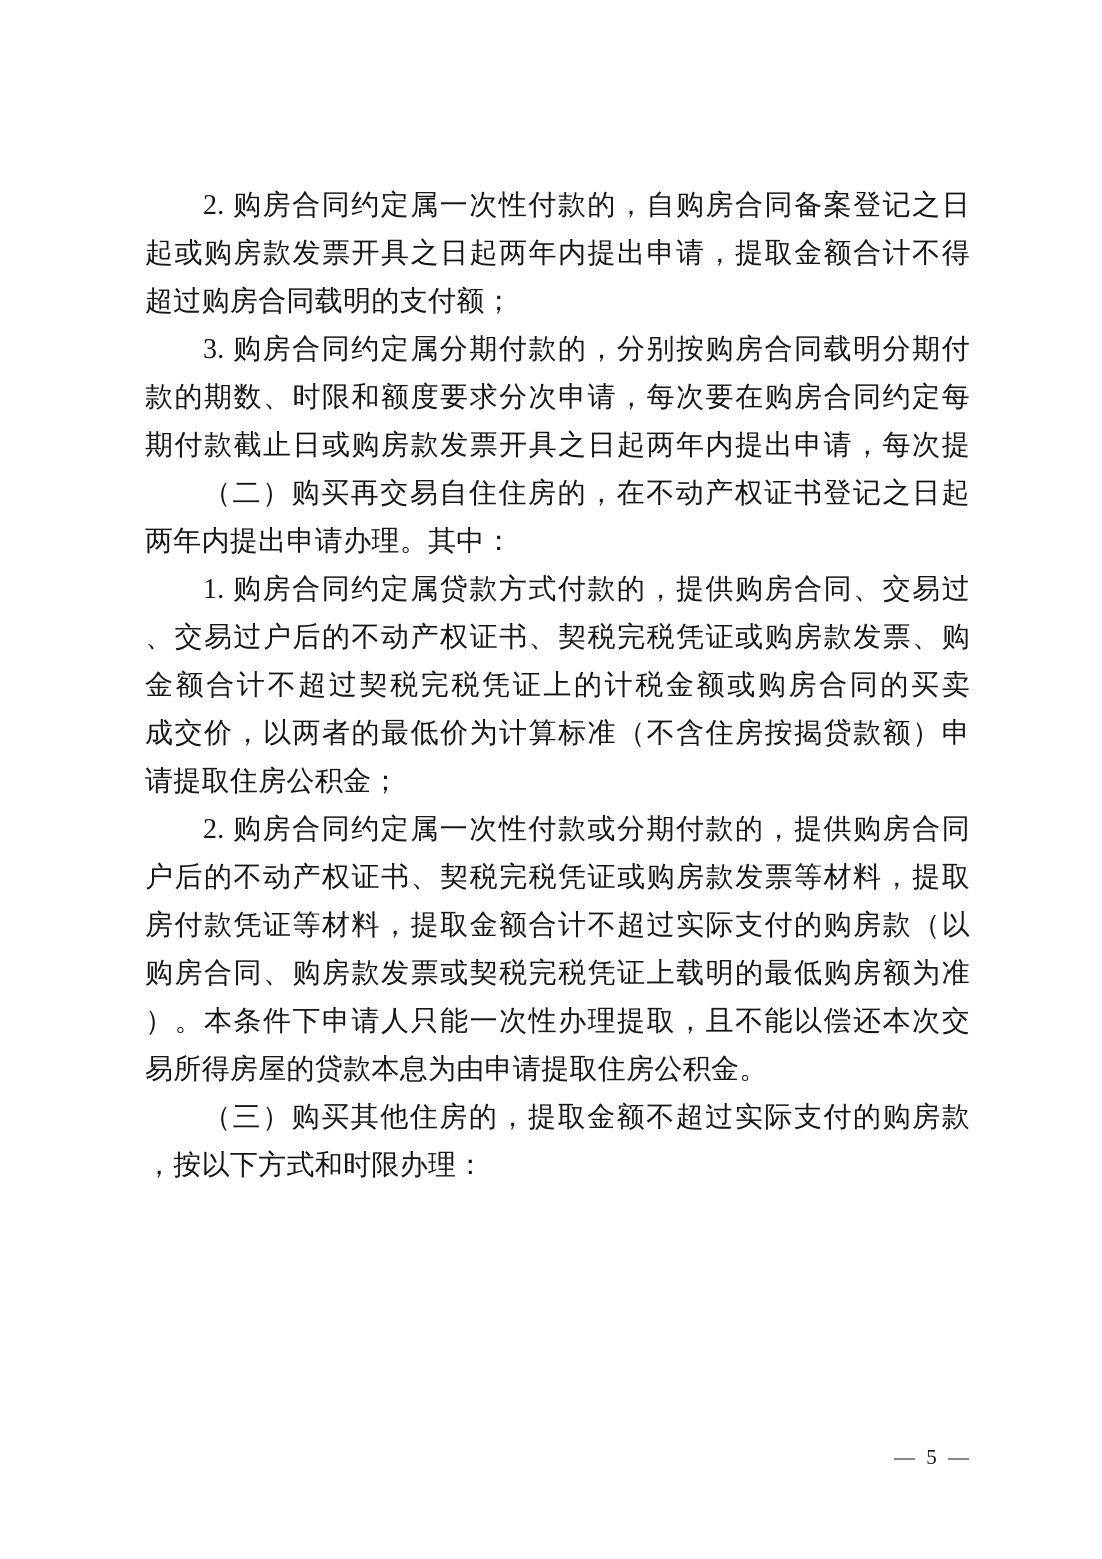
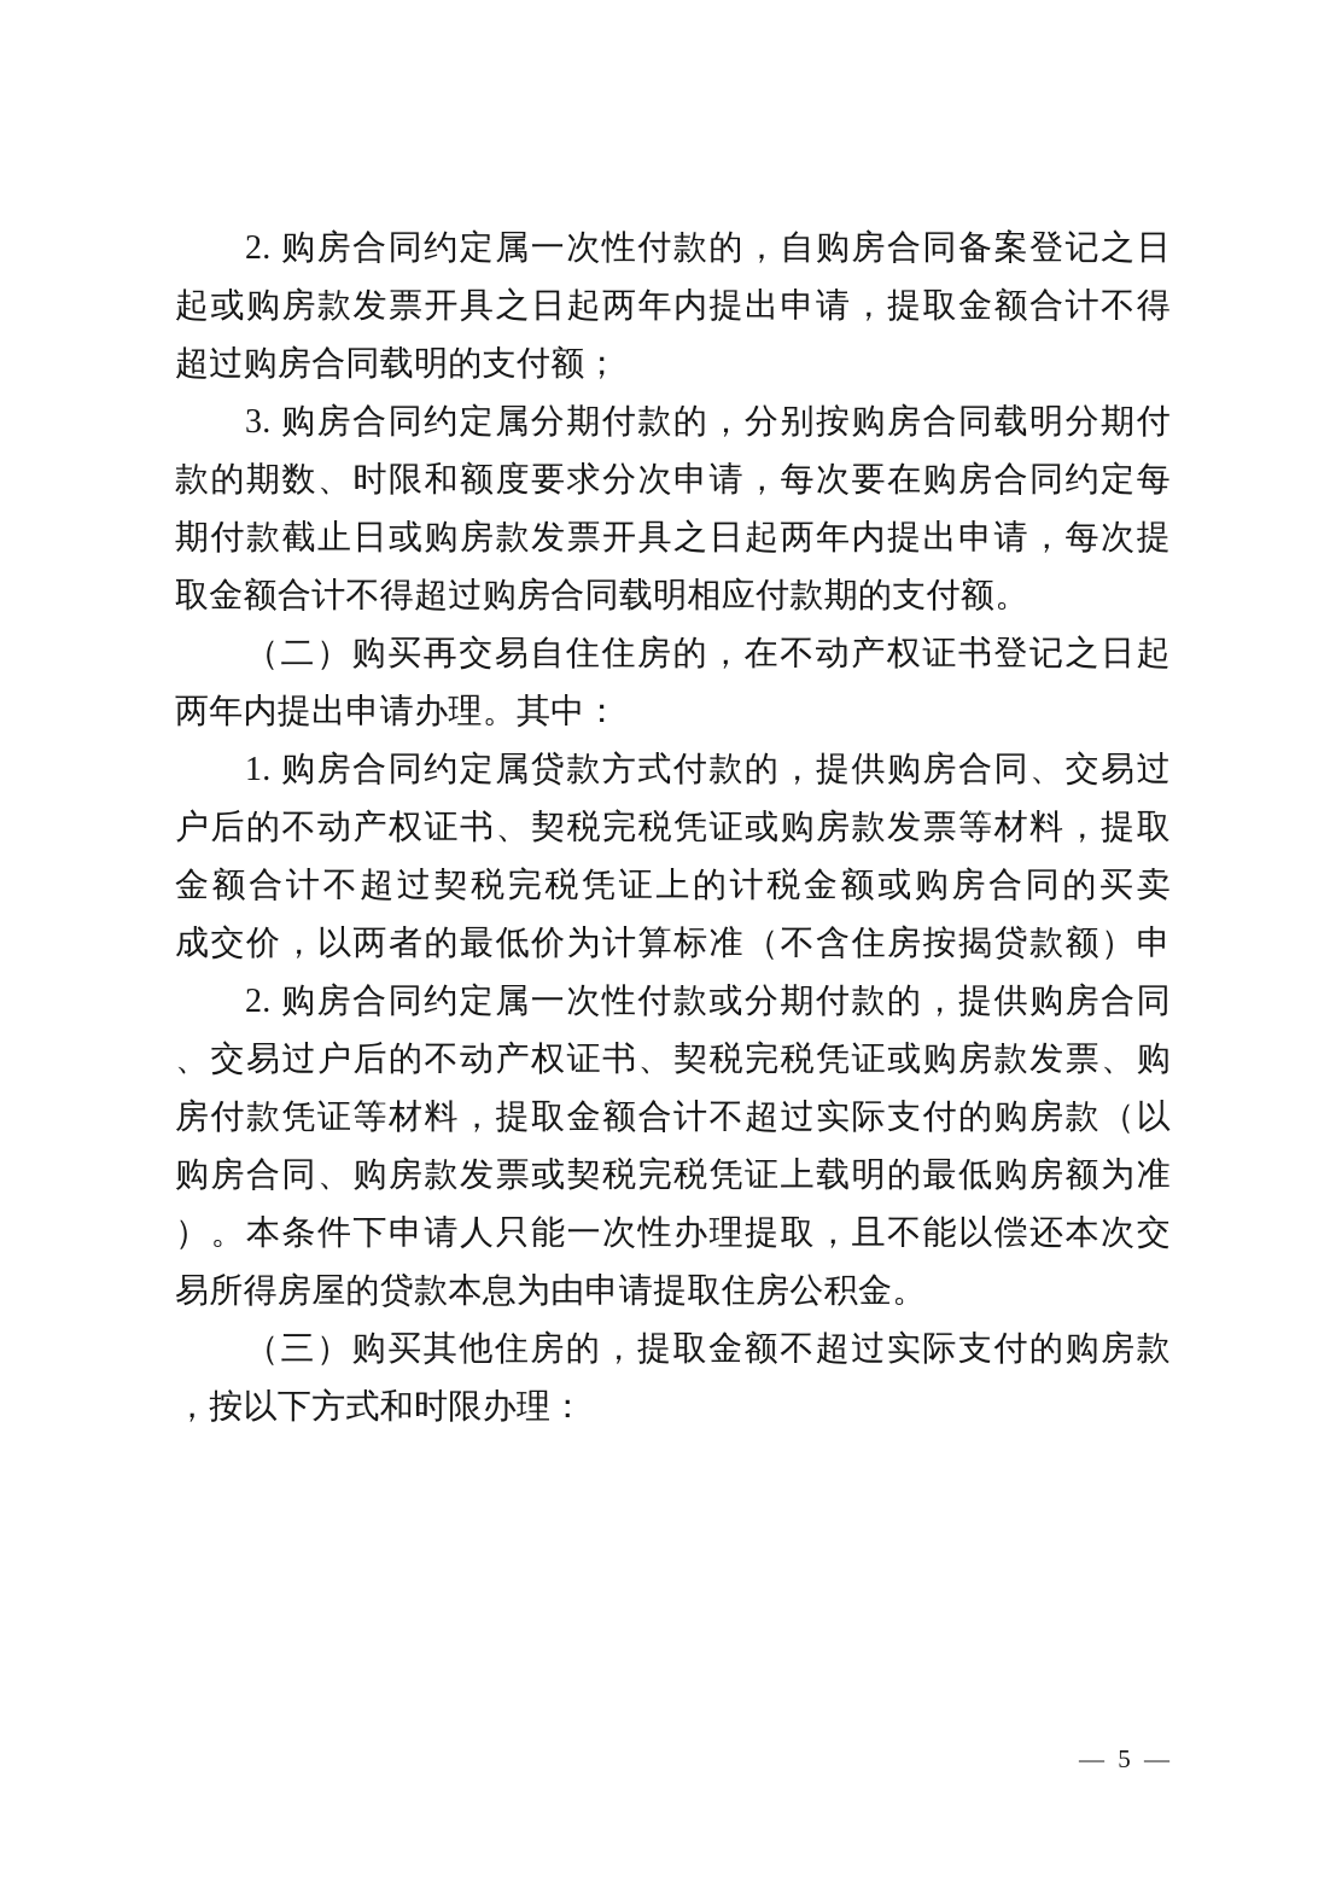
  2. 购房合同约定属一次性付款的，自购房合同备案登记之日
  起或购房款发票开具之日起两年内提出申请，提取金额合计不得
  超过购房合同载明的支付额；
  3. 购房合同约定属分期付款的，分别按购房合同载明分期付
  款的期数、时限和额度要求分次申请，每次要在购房合同约定每
  期付款截止日或购房款发票开具之日起两年内提出申请，每次提
+ 取金额合计不得超过购房合同载明相应付款期的支付额。
  （二）购买再交易自住住房的，在不动产权证书登记之日起
  两年内提出申请办理。其中：
  1. 购房合同约定属贷款方式付款的，提供购房合同、交易过
- 、交易过户后的不动产权证书、契税完税凭证或购房款发票、购
+ 户后的不动产权证书、契税完税凭证或购房款发票等材料，提取
  金额合计不超过契税完税凭证上的计税金额或购房合同的买卖
  成交价，以两者的最低价为计算标准（不含住房按揭贷款额）申
- 请提取住房公积金；
  2. 购房合同约定属一次性付款或分期付款的，提供购房合同
- 户后的不动产权证书、契税完税凭证或购房款发票等材料，提取
+ 、交易过户后的不动产权证书、契税完税凭证或购房款发票、购
  房付款凭证等材料，提取金额合计不超过实际支付的购房款（以
  购房合同、购房款发票或契税完税凭证上载明的最低购房额为准
  ）。本条件下申请人只能一次性办理提取，且不能以偿还本次交
  易所得房屋的贷款本息为由申请提取住房公积金。
  （三）购买其他住房的，提取金额不超过实际支付的购房款
  ，按以下方式和时限办理：
  — 5 —
